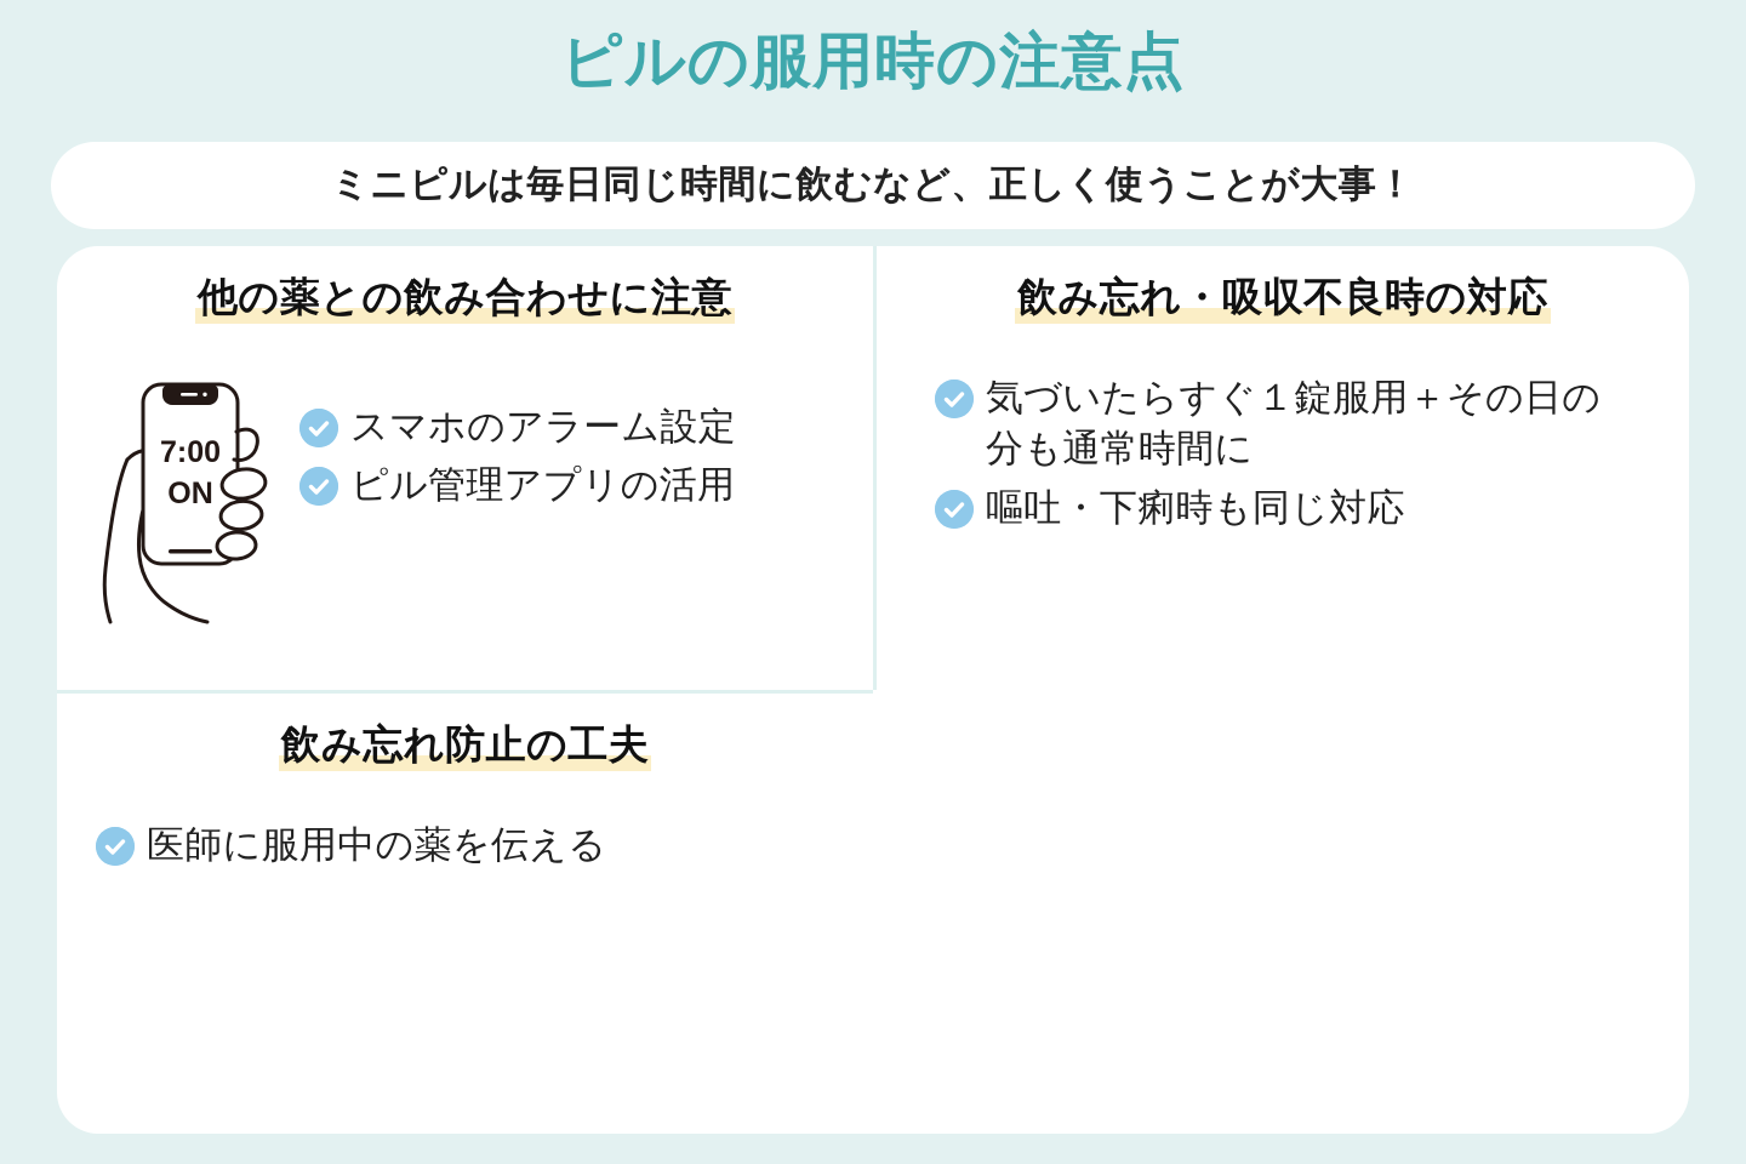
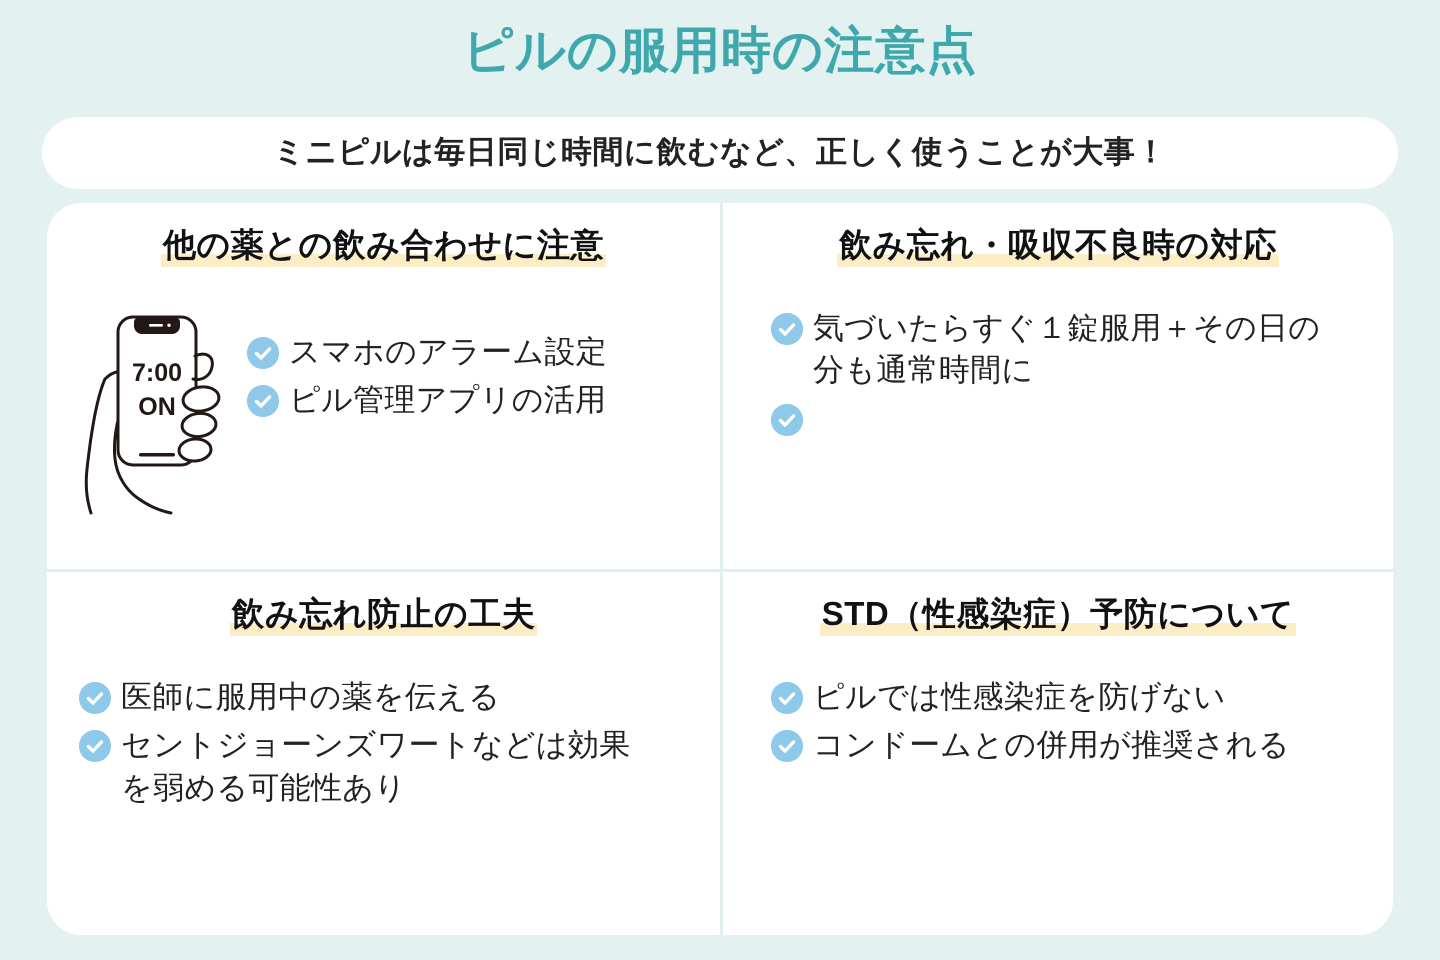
  ピルの服用時の注意点
  ミニピルは毎日同じ時間に飲むなど、正しく使うことが大事！
  他の薬との飲み合わせに注意
  7:00
  ON
  スマホのアラーム設定
  ピル管理アプリの活用
  飲み忘れ・吸収不良時の対応
  気づいたらすぐ１錠服用＋その日の分も通常時間に
- 嘔吐・下痢時も同じ対応
  飲み忘れ防止の工夫
  医師に服用中の薬を伝える
+ セントジョーンズワートなどは効果を弱める可能性あり
+ STD（性感染症）予防について
+ ピルでは性感染症を防げない
+ コンドームとの併用が推奨される
